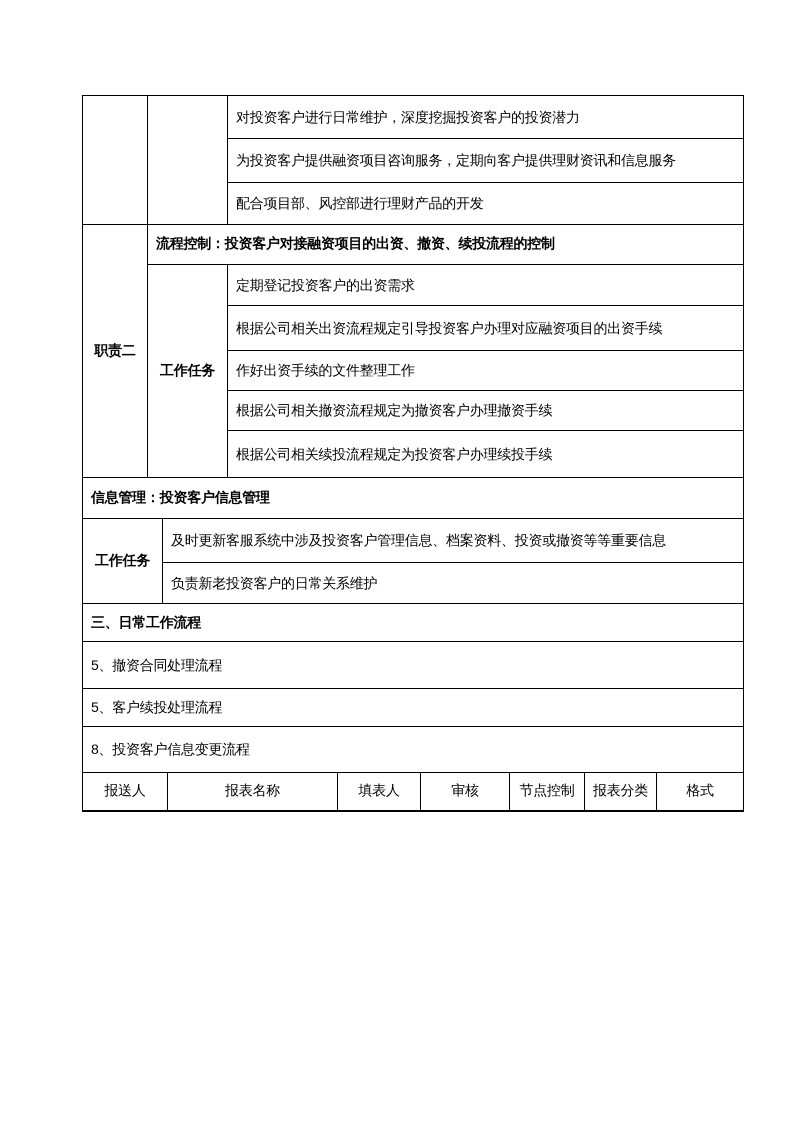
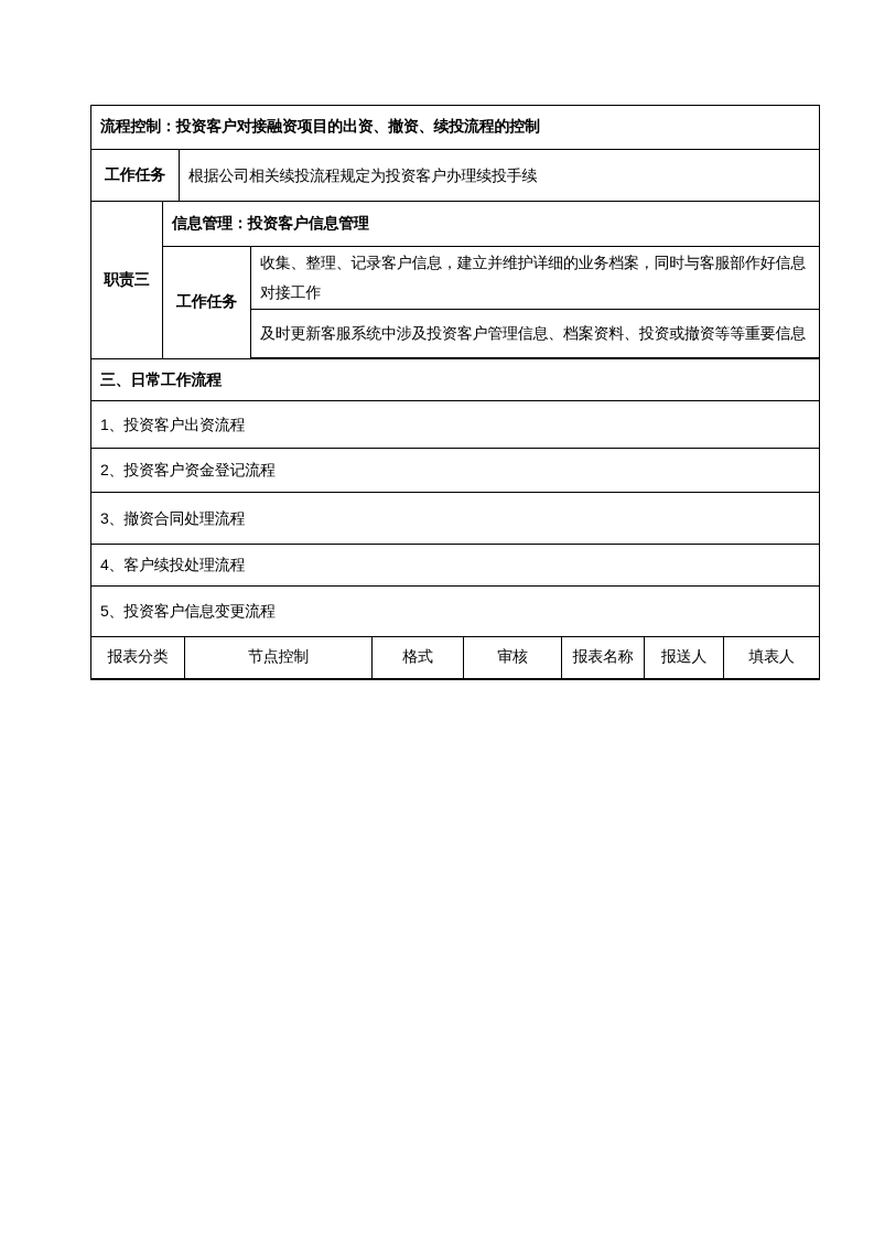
- 对投资客户进行日常维护，深度挖掘投资客户的投资潜力
- 为投资客户提供融资项目咨询服务，定期向客户提供理财资讯和信息服务
- 配合项目部、风控部进行理财产品的开发
- 职责二
  流程控制：投资客户对接融资项目的出资、撤资、续投流程的控制
  工作任务
- 定期登记投资客户的出资需求
- 根据公司相关出资流程规定引导投资客户办理对应融资项目的出资手续
- 作好出资手续的文件整理工作
- 根据公司相关撤资流程规定为撤资客户办理撤资手续
  根据公司相关续投流程规定为投资客户办理续投手续
+ 职责三
  信息管理：投资客户信息管理
  工作任务
+ 收集、整理、记录客户信息，建立并维护详细的业务档案，同时与客服部作好信息对接工作
  及时更新客服系统中涉及投资客户管理信息、档案资料、投资或撤资等等重要信息
- 负责新老投资客户的日常关系维护
  三、日常工作流程
+ 1、投资客户出资流程
+ 2、投资客户资金登记流程
- 5、撤资合同处理流程
+ 3、撤资合同处理流程
- 5、客户续投处理流程
+ 4、客户续投处理流程
- 8、投资客户信息变更流程
+ 5、投资客户信息变更流程
- 报送人
+ 报表分类
- 报表名称
+ 节点控制
- 填表人
+ 格式
  审核
- 节点控制
+ 报表名称
- 报表分类
+ 报送人
- 格式
+ 填表人
